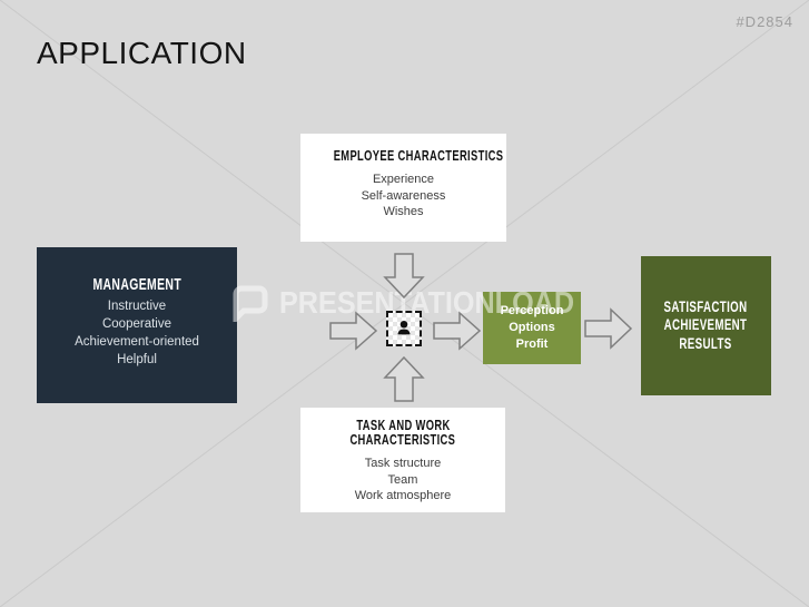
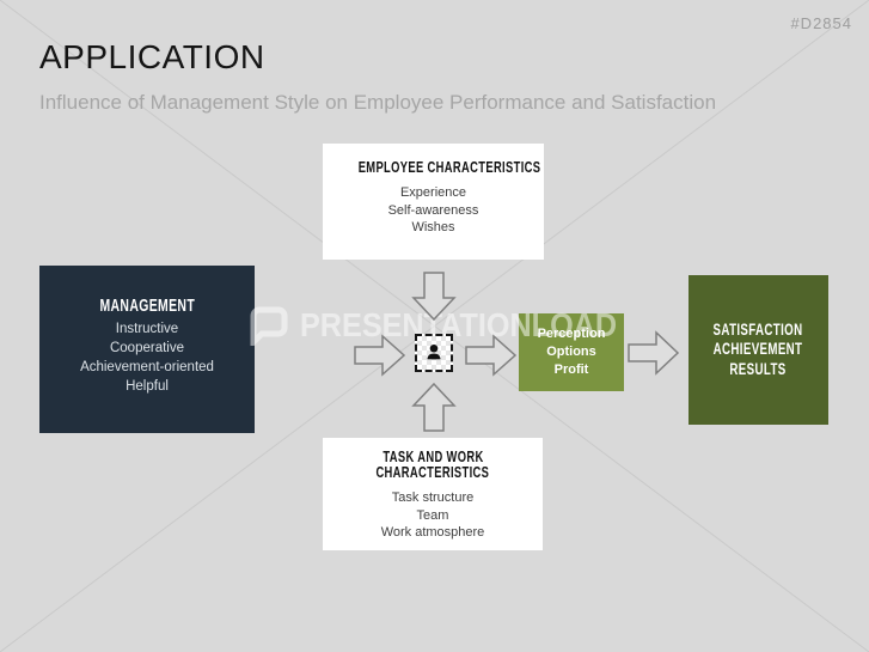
  #D2854
  APPLICATION
+ Influence of Management Style on Employee Performance and Satisfaction
  EMPLOYEE CHARACTERISTICS
  Experience
  Self-awareness
  Wishes
  MANAGEMENT
  Instructive
  Cooperative
  Achievement-oriented
  Helpful
  TASK AND WORK
  CHARACTERISTICS
  Task structure
  Team
  Work atmosphere
  Perception
  Options
  Profit
  SATISFACTION
  ACHIEVEMENT
  RESULTS
  PRESENTATIONLOAD
